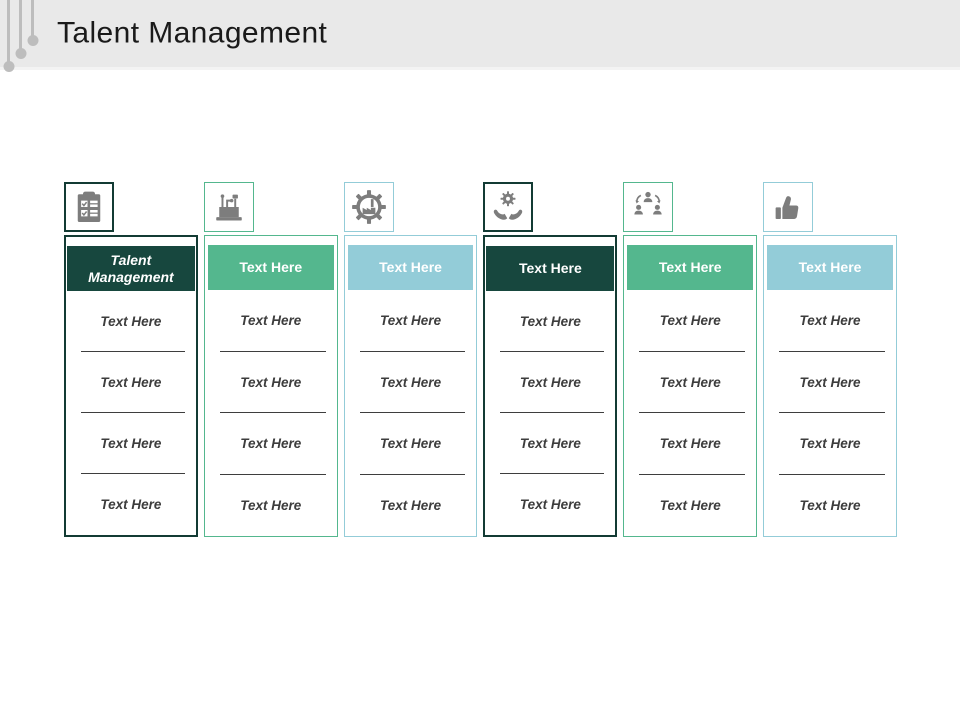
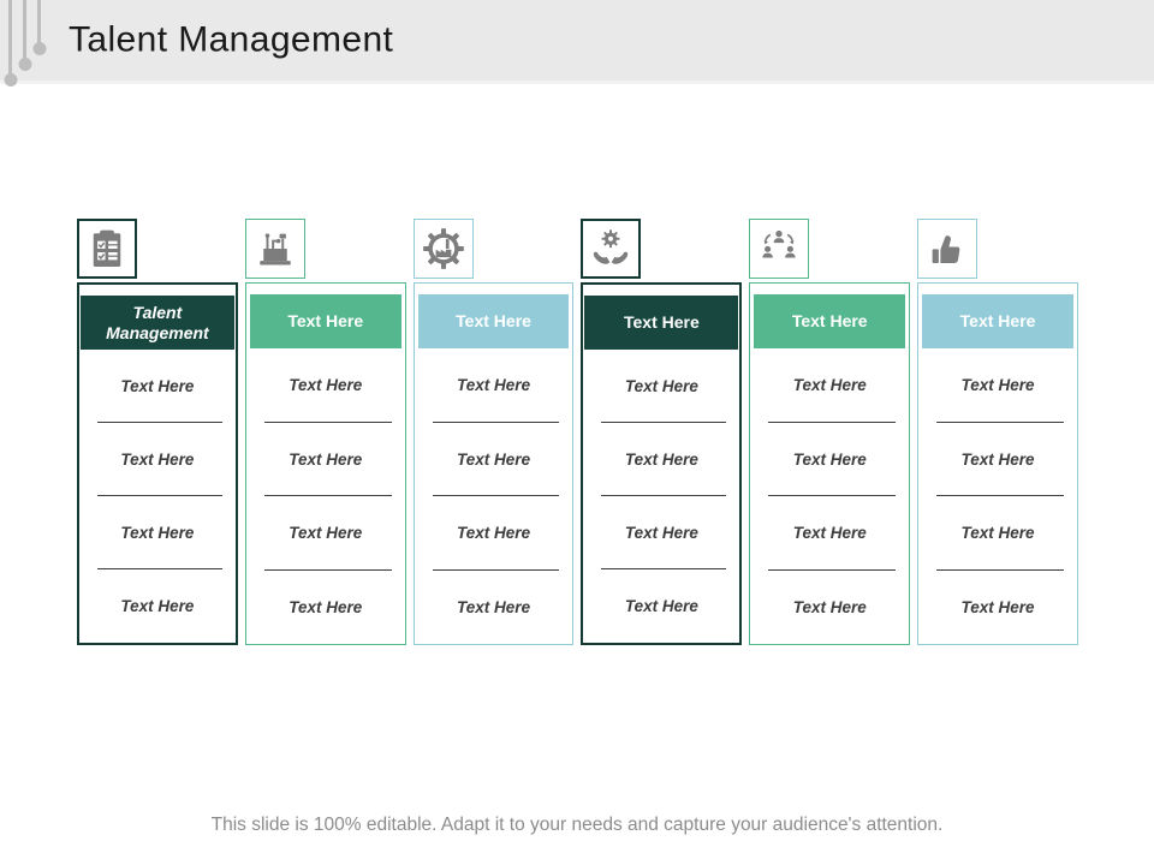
  Talent Management
  Talent Management
  Text Here
  Text Here
  Text Here
  Text Here
  Text Here
  Text Here
  Text Here
  Text Here
  Text Here
  Text Here
  Text Here
  Text Here
  Text Here
  Text Here
  Text Here
  Text Here
  Text Here
  Text Here
  Text Here
  Text Here
  Text Here
  Text Here
  Text Here
  Text Here
  Text Here
  Text Here
  Text Here
  Text Here
  Text Here
+ This slide is 100% editable. Adapt it to your needs and capture your audience's attention.
